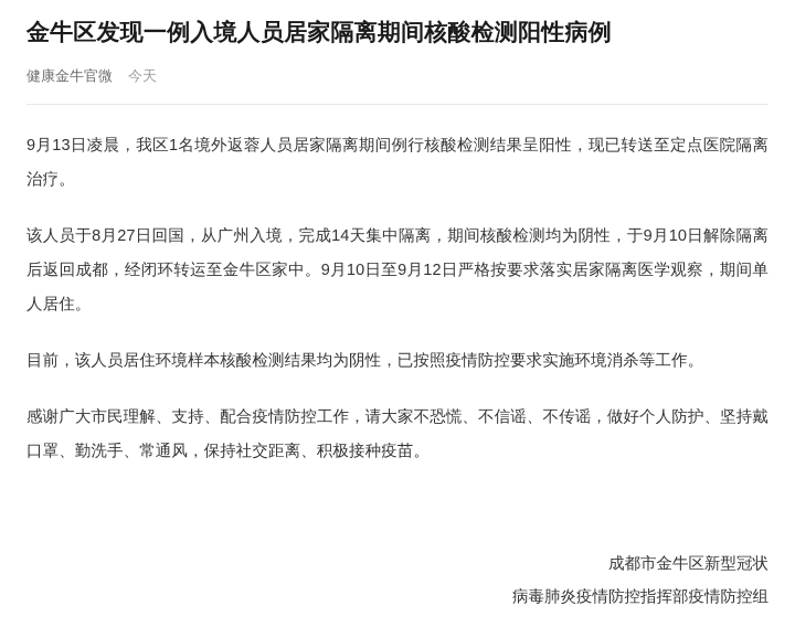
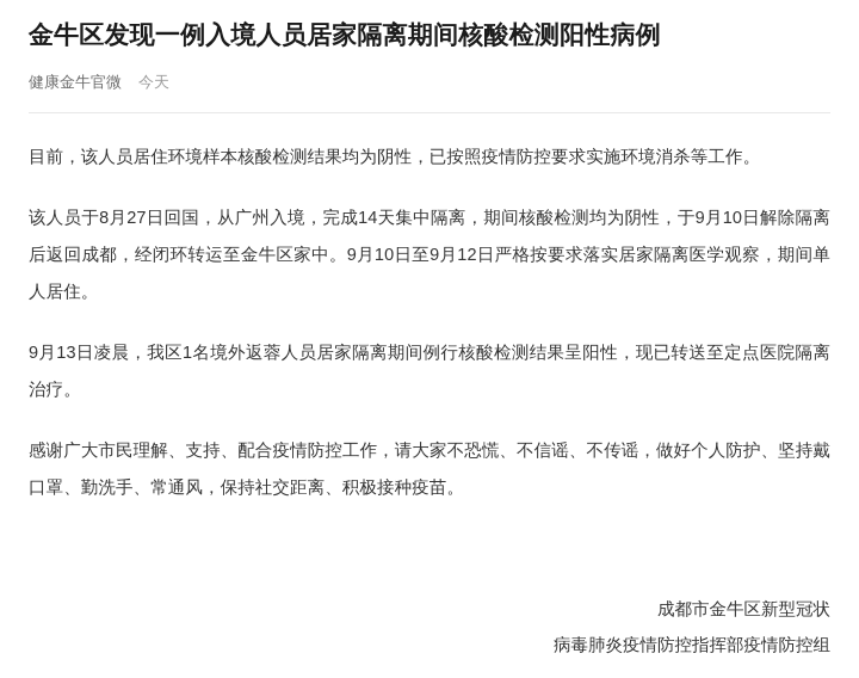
  金牛区发现一例入境人员居家隔离期间核酸检测阳性病例
  健康金牛官微
  今天
- 9月13日凌晨，我区1名境外返蓉人员居家隔离期间例行核酸检测结果呈阳性，现已转送至定点医院隔离治疗。
+ 目前，该人员居住环境样本核酸检测结果均为阴性，已按照疫情防控要求实施环境消杀等工作。
  该人员于8月27日回国，从广州入境，完成14天集中隔离，期间核酸检测均为阴性，于9月10日解除隔离后返回成都，经闭环转运至金牛区家中。9月10日至9月12日严格按要求落实居家隔离医学观察，期间单人居住。
- 目前，该人员居住环境样本核酸检测结果均为阴性，已按照疫情防控要求实施环境消杀等工作。
+ 9月13日凌晨，我区1名境外返蓉人员居家隔离期间例行核酸检测结果呈阳性，现已转送至定点医院隔离治疗。
  感谢广大市民理解、支持、配合疫情防控工作，请大家不恐慌、不信谣、不传谣，做好个人防护、坚持戴口罩、勤洗手、常通风，保持社交距离、积极接种疫苗。
  成都市金牛区新型冠状
  病毒肺炎疫情防控指挥部疫情防控组
